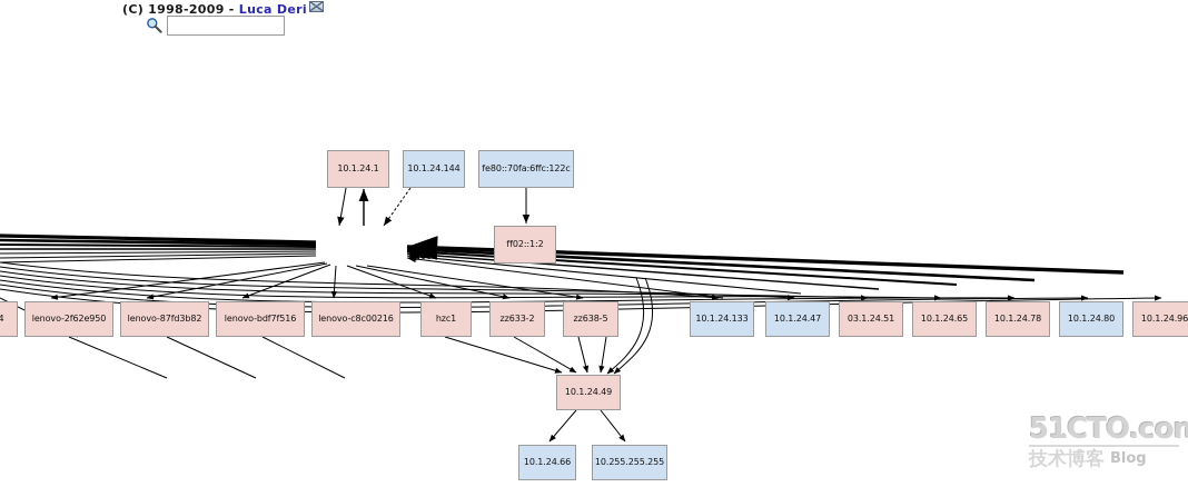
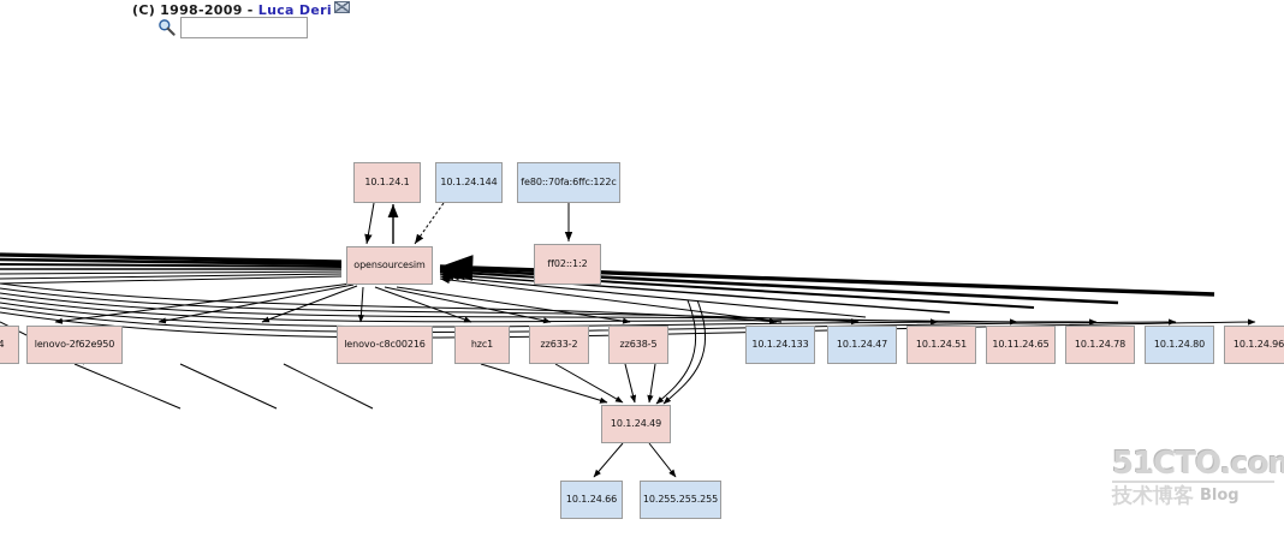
  (C) 1998-2009 - Luca Deri
  4
  lenovo-2f62e950
- lenovo-87fd3b82
- lenovo-bdf7f516
  lenovo-c8c00216
  hzc1
  zz633-2
  zz638-5
  10.1.24.133
  10.1.24.47
- 03.1.24.51
+ 10.1.24.51
- 10.1.24.65
+ 10.11.24.65
  10.1.24.78
  10.1.24.80
  10.1.24.96
  10.1.24.1
  10.1.24.144
  fe80::70fa:6ffc:122c
  ff02::1:2
+ opensourcesim
  10.1.24.49
  10.1.24.66
  10.255.255.255
  51CTO.co
  技术博客
  Blog
